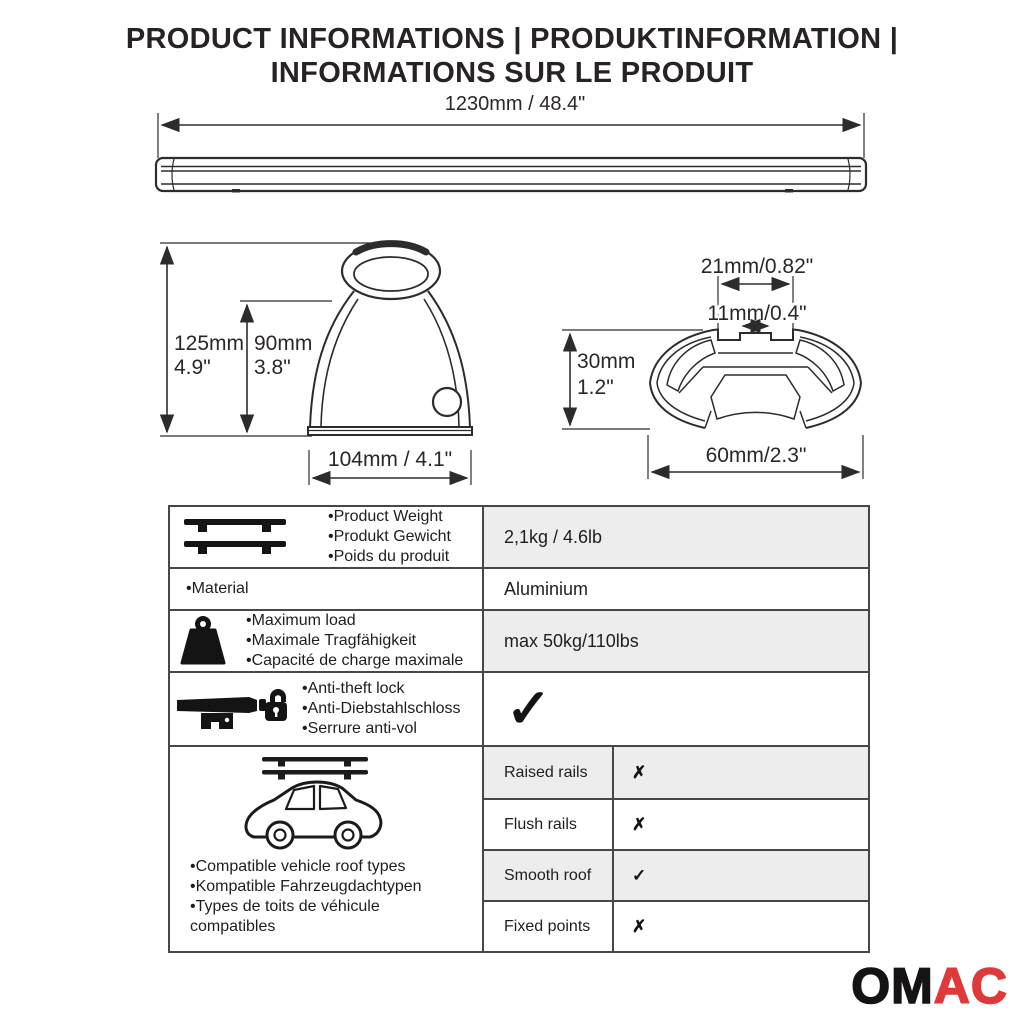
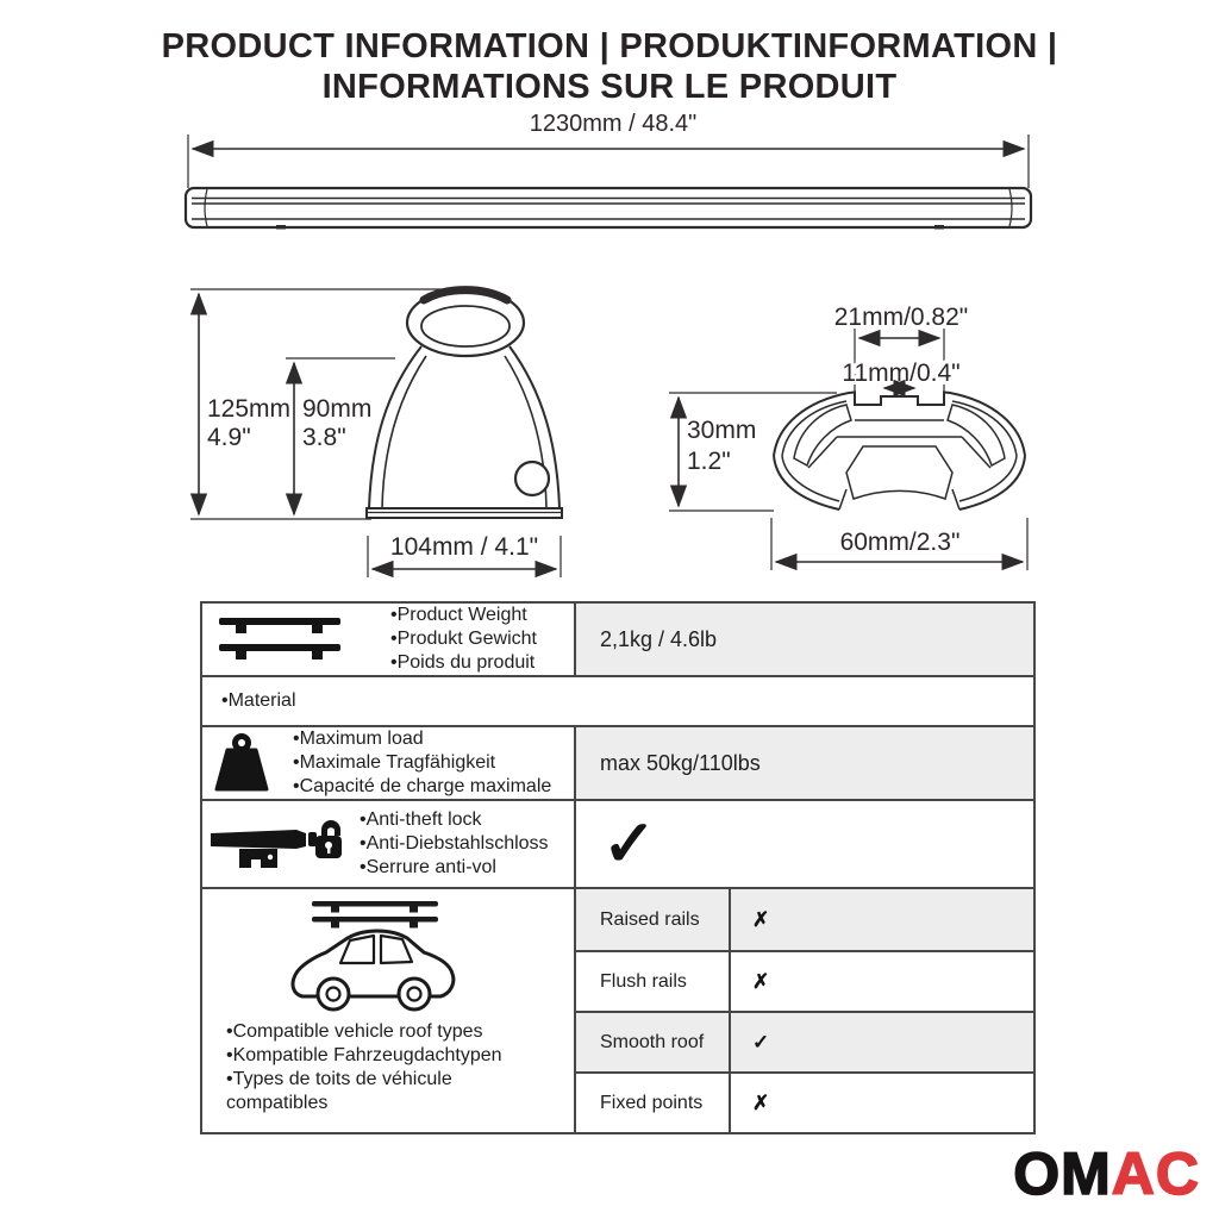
- PRODUCT INFORMATIONS | PRODUKTINFORMATION |
+ PRODUCT INFORMATION | PRODUKTINFORMATION |
  INFORMATIONS SUR LE PRODUIT
  1230mm / 48.4"
  125mm
  4.9"
  90mm
  3.8"
  104mm / 4.1"
  21mm/0.82"
  11mm/0.4"
  30mm
  1.2"
  60mm/2.3"
  •Product Weight
  •Produkt Gewicht
  •Poids du produit
  2,1kg / 4.6lb
  •Material
- Aluminium
  •Maximum load
  •Maximale Tragfähigkeit
  •Capacité de charge maximale
  max 50kg/110lbs
  •Anti-theft lock
  •Anti-Diebstahlschloss
  •Serrure anti-vol
  ✓
  •Compatible vehicle roof types
  •Kompatible Fahrzeugdachtypen
  •Types de toits de véhicule compatibles
  Raised rails
  ✗
  Flush rails
  ✗
  Smooth roof
  ✓
  Fixed points
  ✗
  OMAC
